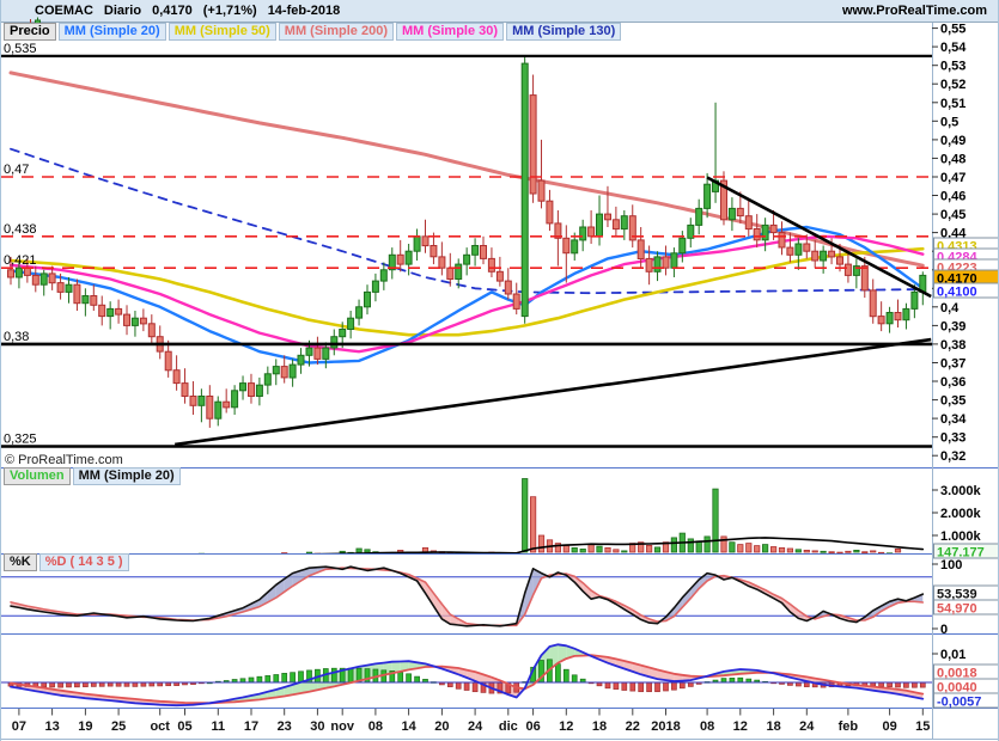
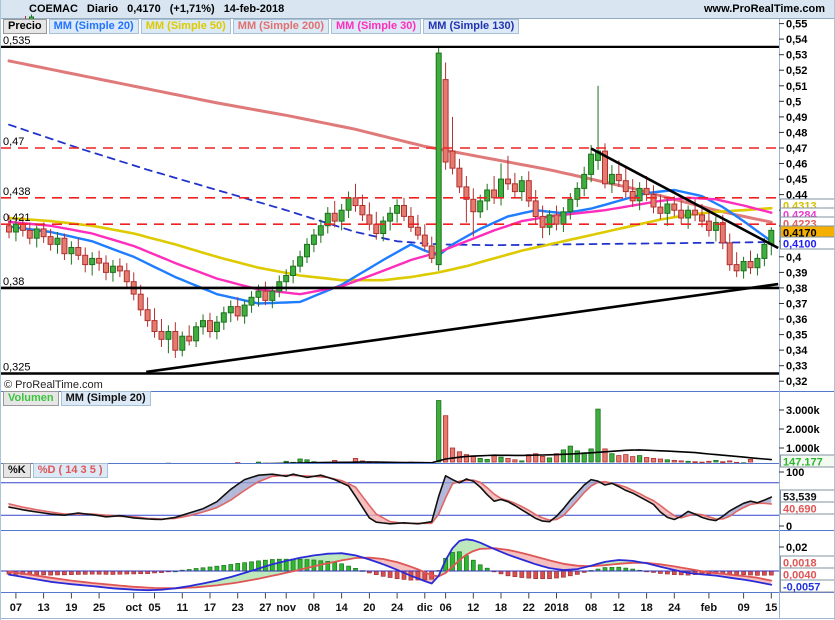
  COEMAC
  Diario
  0,4170
  (+1,71%)
  14-feb-2018
  www.ProRealTime.com
  Precio
  MM (Simple 20)
  MM (Simple 50)
  MM (Simple 200)
  MM (Simple 30)
  MM (Simple 130)
  Volumen
  MM (Simple 20)
  %K
  %D ( 14 3 5 )
  0,535
  0,47
  0,438
  0,421
  0,38
  0,325
  © ProRealTime.com
  0,55
  0,54
  0,53
  0,52
  0,51
  0,5
  0,49
  0,48
  0,47
  0,46
  0,45
  0,44
  0,4
  0,39
  0,38
  0,37
  0,36
  0,35
  0,34
  0,33
  0,32
  3.000k
  2.000k
  1.000k
  100
  0
- 0,01
+ 0,02
  0,4313
  0,4284
  0,4223
  0,4170
  0,4100
  147.177
  53,539
- 54,970
+ 40,690
  0,0018
  0,0040
  -0,0057
  07
  13
  19
  25
  oct
  05
  11
  17
  23
- 30
+ 27
  nov
  08
  14
  20
  24
  dic
  06
  12
  18
  22
  2018
  08
  12
  18
  24
  feb
  09
  15
